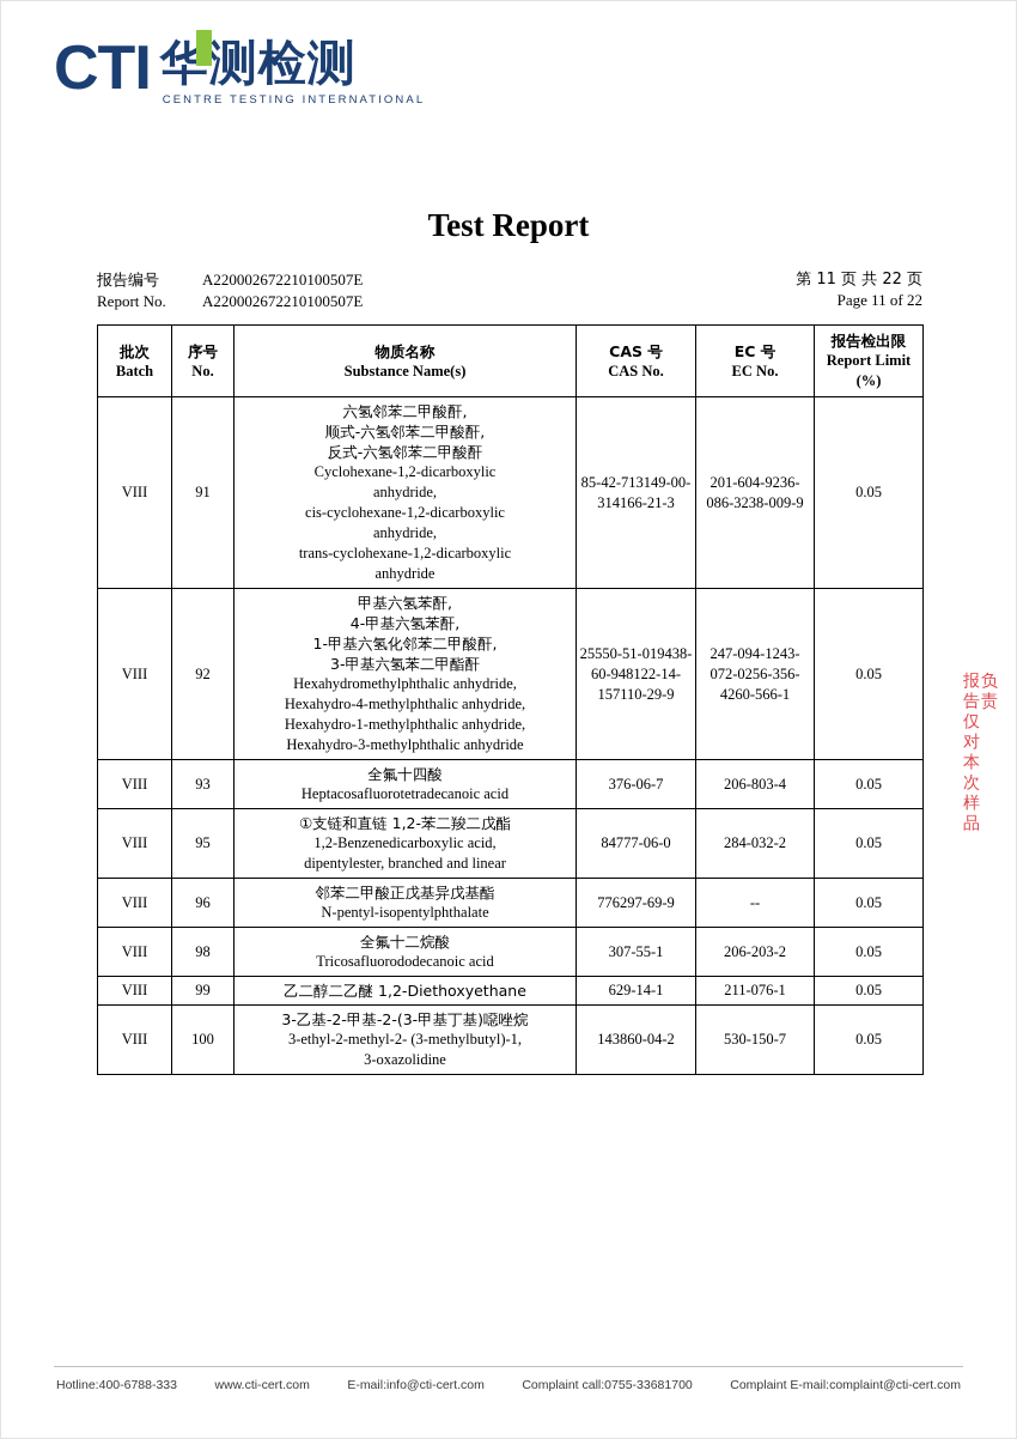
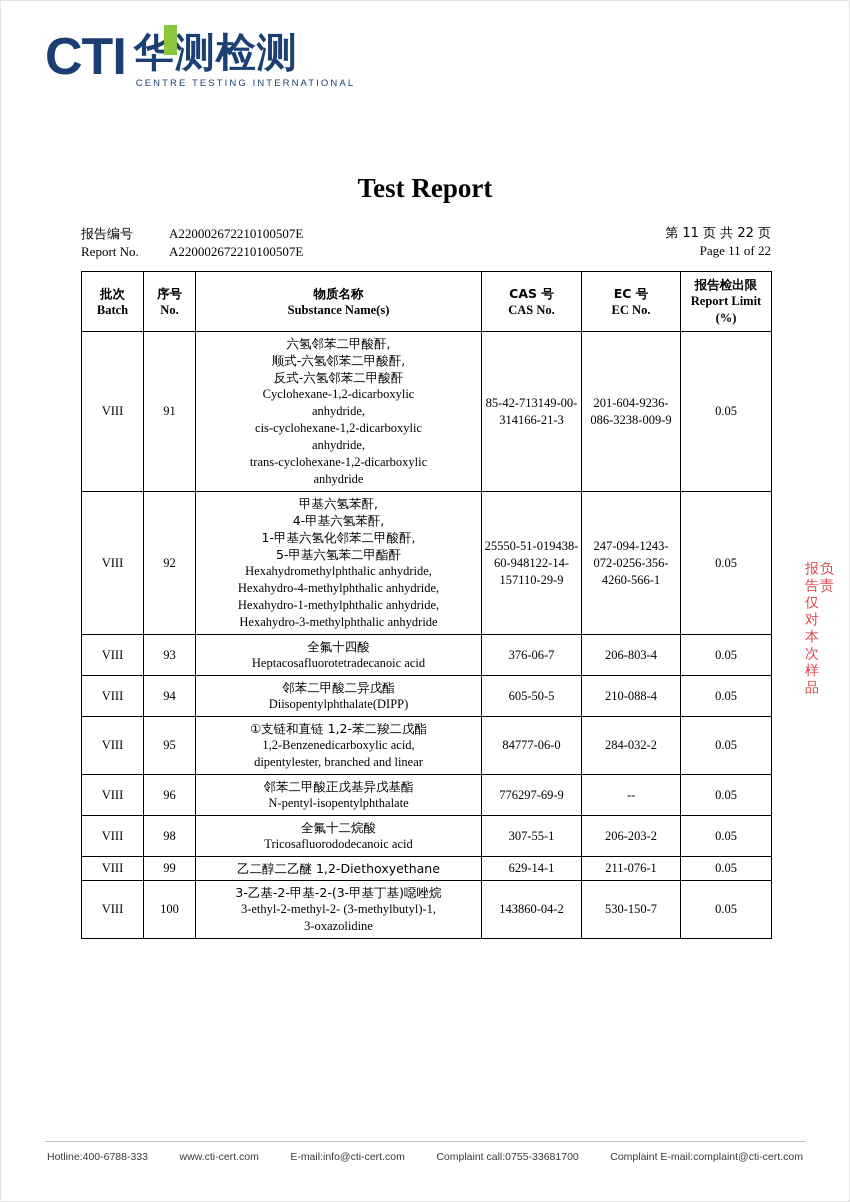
  CTI
  华测检测
  CENTRE TESTING INTERNATIONAL
  Test Report
  报告编号 A220002672210100507E
  Report No. A220002672210100507E
  第 11 页 共 22 页
  Page 11 of 22
  批次 Batch	序号 No.	物质名称 Substance Name(s)	CAS 号 CAS No.	EC 号 EC No.	报告检出限 Report Limit (%)
  VIII	91	六氢邻苯二甲酸酐,顺式-六氢邻苯二甲酸酐,反式-六氢邻苯二甲酸酐Cyclohexane-1,2-dicarboxylicanhydride,cis-cyclohexane-1,2-dicarboxylicanhydride,trans-cyclohexane-1,2-dicarboxylicanhydride	85-42-713149-00-314166-21-3	201-604-9236-086-3238-009-9	0.05
- VIII	92	甲基六氢苯酐,4-甲基六氢苯酐,1-甲基六氢化邻苯二甲酸酐,3-甲基六氢苯二甲酯酐Hexahydromethylphthalic anhydride,Hexahydro-4-methylphthalic anhydride,Hexahydro-1-methylphthalic anhydride,Hexahydro-3-methylphthalic anhydride	25550-51-019438-60-948122-14-157110-29-9	247-094-1243-072-0256-356-4260-566-1	0.05
+ VIII	92	甲基六氢苯酐,4-甲基六氢苯酐,1-甲基六氢化邻苯二甲酸酐,5-甲基六氢苯二甲酯酐Hexahydromethylphthalic anhydride,Hexahydro-4-methylphthalic anhydride,Hexahydro-1-methylphthalic anhydride,Hexahydro-3-methylphthalic anhydride	25550-51-019438-60-948122-14-157110-29-9	247-094-1243-072-0256-356-4260-566-1	0.05
  VIII	93	全氟十四酸Heptacosafluorotetradecanoic acid	376-06-7	206-803-4	0.05
+ VIII	94	邻苯二甲酸二异戊酯Diisopentylphthalate(DIPP)	605-50-5	210-088-4	0.05
  VIII	95	①支链和直链 1,2-苯二羧二戊酯1,2-Benzenedicarboxylic acid,dipentylester, branched and linear	84777-06-0	284-032-2	0.05
  VIII	96	邻苯二甲酸正戊基异戊基酯N-pentyl-isopentylphthalate	776297-69-9	--	0.05
  VIII	98	全氟十二烷酸Tricosafluorododecanoic acid	307-55-1	206-203-2	0.05
  VIII	99	乙二醇二乙醚 1,2-Diethoxyethane	629-14-1	211-076-1	0.05
  VIII	100	3-乙基-2-甲基-2-(3-甲基丁基)噁唑烷3-ethyl-2-methyl-2- (3-methylbutyl)-1,3-oxazolidine	143860-04-2	530-150-7	0.05
  报告仅对本次样品负责
  Hotline:400-6788-333
  www.cti-cert.com
  E-mail:info@cti-cert.com
  Complaint call:0755-33681700
  Complaint E-mail:complaint@cti-cert.com
